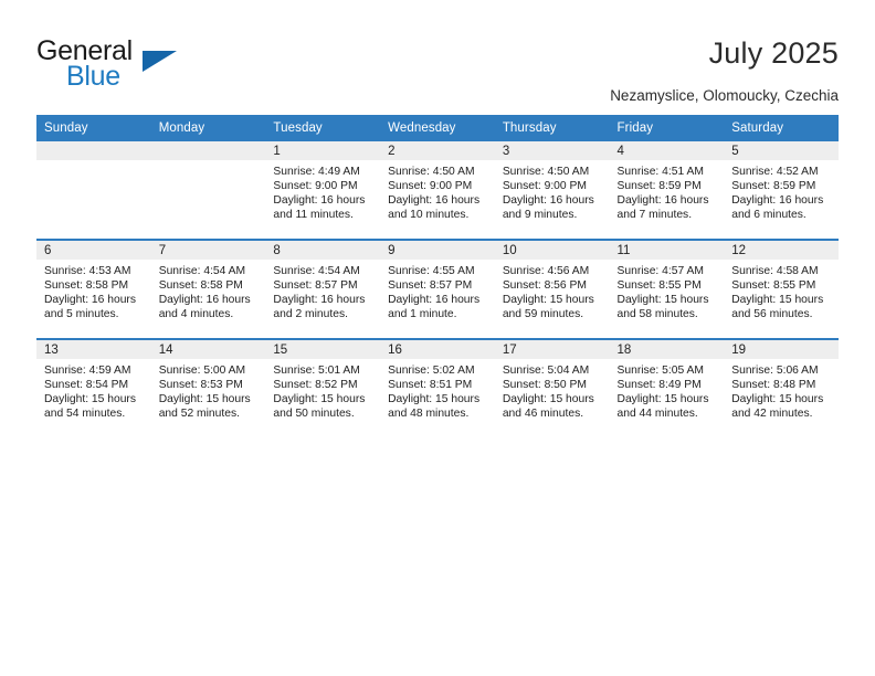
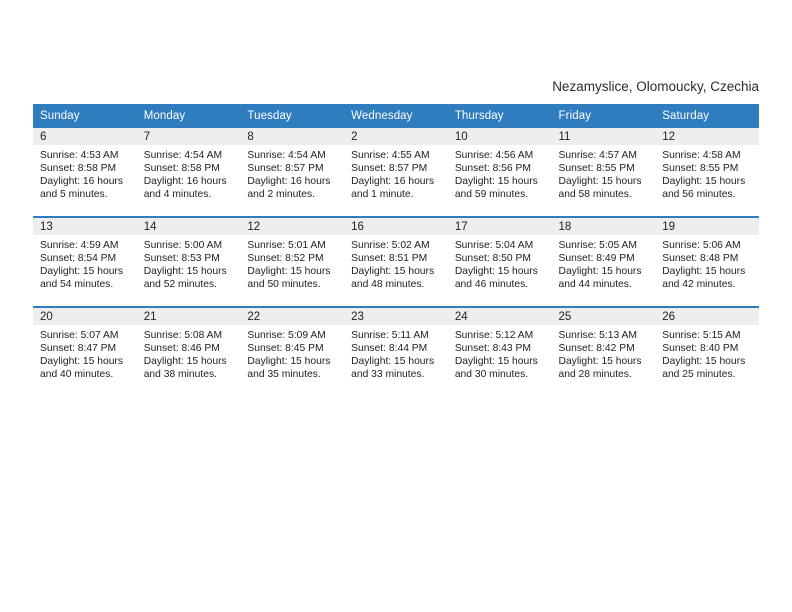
- General
- Blue
- July 2025
  Nezamyslice, Olomoucky, Czechia
  Sunday	Monday	Tuesday	Wednesday	Thursday	Friday	Saturday
- 		1Sunrise: 4:49 AMSunset: 9:00 PMDaylight: 16 hoursand 11 minutes.	2Sunrise: 4:50 AMSunset: 9:00 PMDaylight: 16 hoursand 10 minutes.	3Sunrise: 4:50 AMSunset: 9:00 PMDaylight: 16 hoursand 9 minutes.	4Sunrise: 4:51 AMSunset: 8:59 PMDaylight: 16 hoursand 7 minutes.	5Sunrise: 4:52 AMSunset: 8:59 PMDaylight: 16 hoursand 6 minutes.
- 6Sunrise: 4:53 AMSunset: 8:58 PMDaylight: 16 hoursand 5 minutes.	7Sunrise: 4:54 AMSunset: 8:58 PMDaylight: 16 hoursand 4 minutes.	8Sunrise: 4:54 AMSunset: 8:57 PMDaylight: 16 hoursand 2 minutes.	9Sunrise: 4:55 AMSunset: 8:57 PMDaylight: 16 hoursand 1 minute.	10Sunrise: 4:56 AMSunset: 8:56 PMDaylight: 15 hoursand 59 minutes.	11Sunrise: 4:57 AMSunset: 8:55 PMDaylight: 15 hoursand 58 minutes.	12Sunrise: 4:58 AMSunset: 8:55 PMDaylight: 15 hoursand 56 minutes.
+ 6Sunrise: 4:53 AMSunset: 8:58 PMDaylight: 16 hoursand 5 minutes.	7Sunrise: 4:54 AMSunset: 8:58 PMDaylight: 16 hoursand 4 minutes.	8Sunrise: 4:54 AMSunset: 8:57 PMDaylight: 16 hoursand 2 minutes.	2Sunrise: 4:55 AMSunset: 8:57 PMDaylight: 16 hoursand 1 minute.	10Sunrise: 4:56 AMSunset: 8:56 PMDaylight: 15 hoursand 59 minutes.	11Sunrise: 4:57 AMSunset: 8:55 PMDaylight: 15 hoursand 58 minutes.	12Sunrise: 4:58 AMSunset: 8:55 PMDaylight: 15 hoursand 56 minutes.
- 13Sunrise: 4:59 AMSunset: 8:54 PMDaylight: 15 hoursand 54 minutes.	14Sunrise: 5:00 AMSunset: 8:53 PMDaylight: 15 hoursand 52 minutes.	15Sunrise: 5:01 AMSunset: 8:52 PMDaylight: 15 hoursand 50 minutes.	16Sunrise: 5:02 AMSunset: 8:51 PMDaylight: 15 hoursand 48 minutes.	17Sunrise: 5:04 AMSunset: 8:50 PMDaylight: 15 hoursand 46 minutes.	18Sunrise: 5:05 AMSunset: 8:49 PMDaylight: 15 hoursand 44 minutes.	19Sunrise: 5:06 AMSunset: 8:48 PMDaylight: 15 hoursand 42 minutes.
+ 13Sunrise: 4:59 AMSunset: 8:54 PMDaylight: 15 hoursand 54 minutes.	14Sunrise: 5:00 AMSunset: 8:53 PMDaylight: 15 hoursand 52 minutes.	12Sunrise: 5:01 AMSunset: 8:52 PMDaylight: 15 hoursand 50 minutes.	16Sunrise: 5:02 AMSunset: 8:51 PMDaylight: 15 hoursand 48 minutes.	17Sunrise: 5:04 AMSunset: 8:50 PMDaylight: 15 hoursand 46 minutes.	18Sunrise: 5:05 AMSunset: 8:49 PMDaylight: 15 hoursand 44 minutes.	19Sunrise: 5:06 AMSunset: 8:48 PMDaylight: 15 hoursand 42 minutes.
+ 20Sunrise: 5:07 AMSunset: 8:47 PMDaylight: 15 hoursand 40 minutes.	21Sunrise: 5:08 AMSunset: 8:46 PMDaylight: 15 hoursand 38 minutes.	22Sunrise: 5:09 AMSunset: 8:45 PMDaylight: 15 hoursand 35 minutes.	23Sunrise: 5:11 AMSunset: 8:44 PMDaylight: 15 hoursand 33 minutes.	24Sunrise: 5:12 AMSunset: 8:43 PMDaylight: 15 hoursand 30 minutes.	25Sunrise: 5:13 AMSunset: 8:42 PMDaylight: 15 hoursand 28 minutes.	26Sunrise: 5:15 AMSunset: 8:40 PMDaylight: 15 hoursand 25 minutes.
